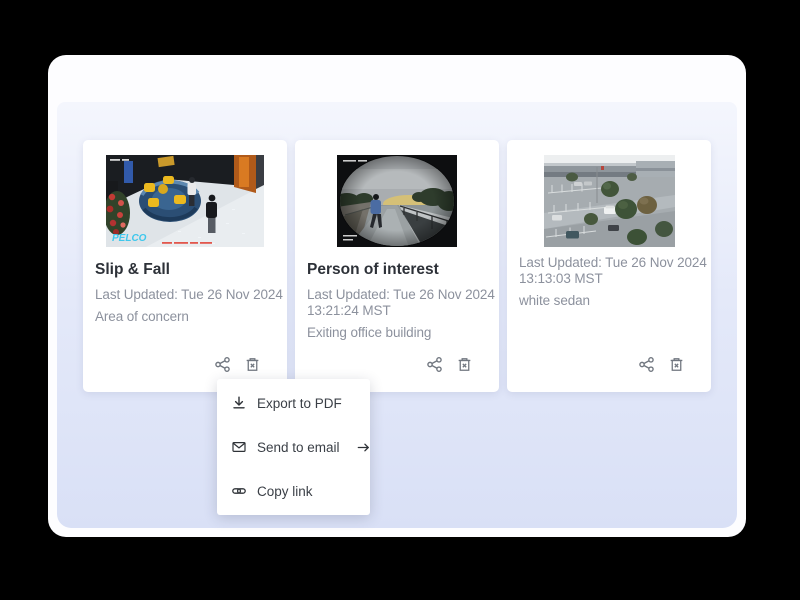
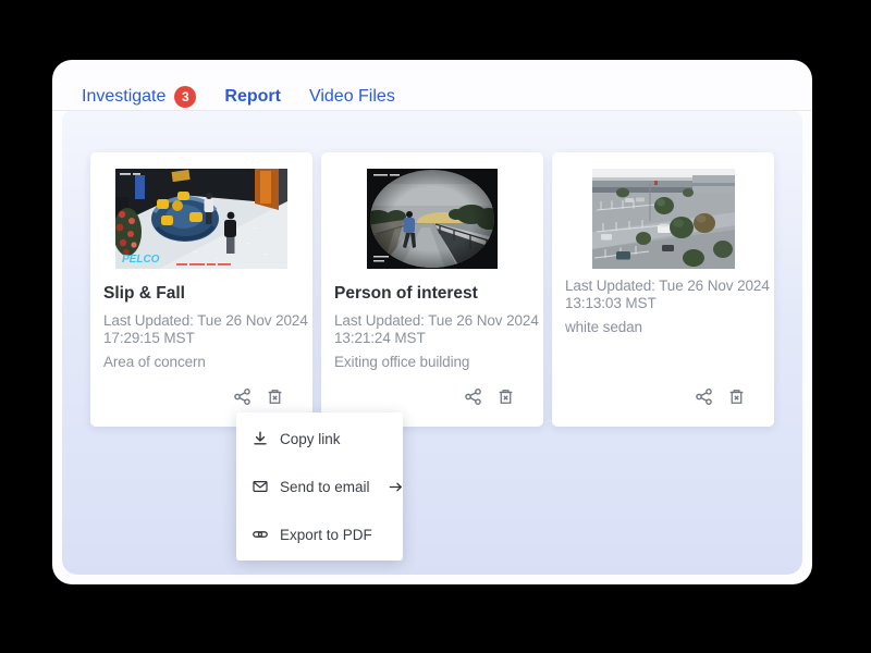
+ Investigate
+ 3
+ Report
+ Video Files
  PELCO
  Slip & Fall
  Last Updated: Tue 26 Nov 2024
+ 17:29:15 MST
  Area of concern
  Person of interest
  Last Updated: Tue 26 Nov 2024
  13:21:24 MST
  Exiting office building
  Last Updated: Tue 26 Nov 2024
  13:13:03 MST
  white sedan
- Export to PDF
+ Copy link
  Send to email
- Copy link
+ Export to PDF
